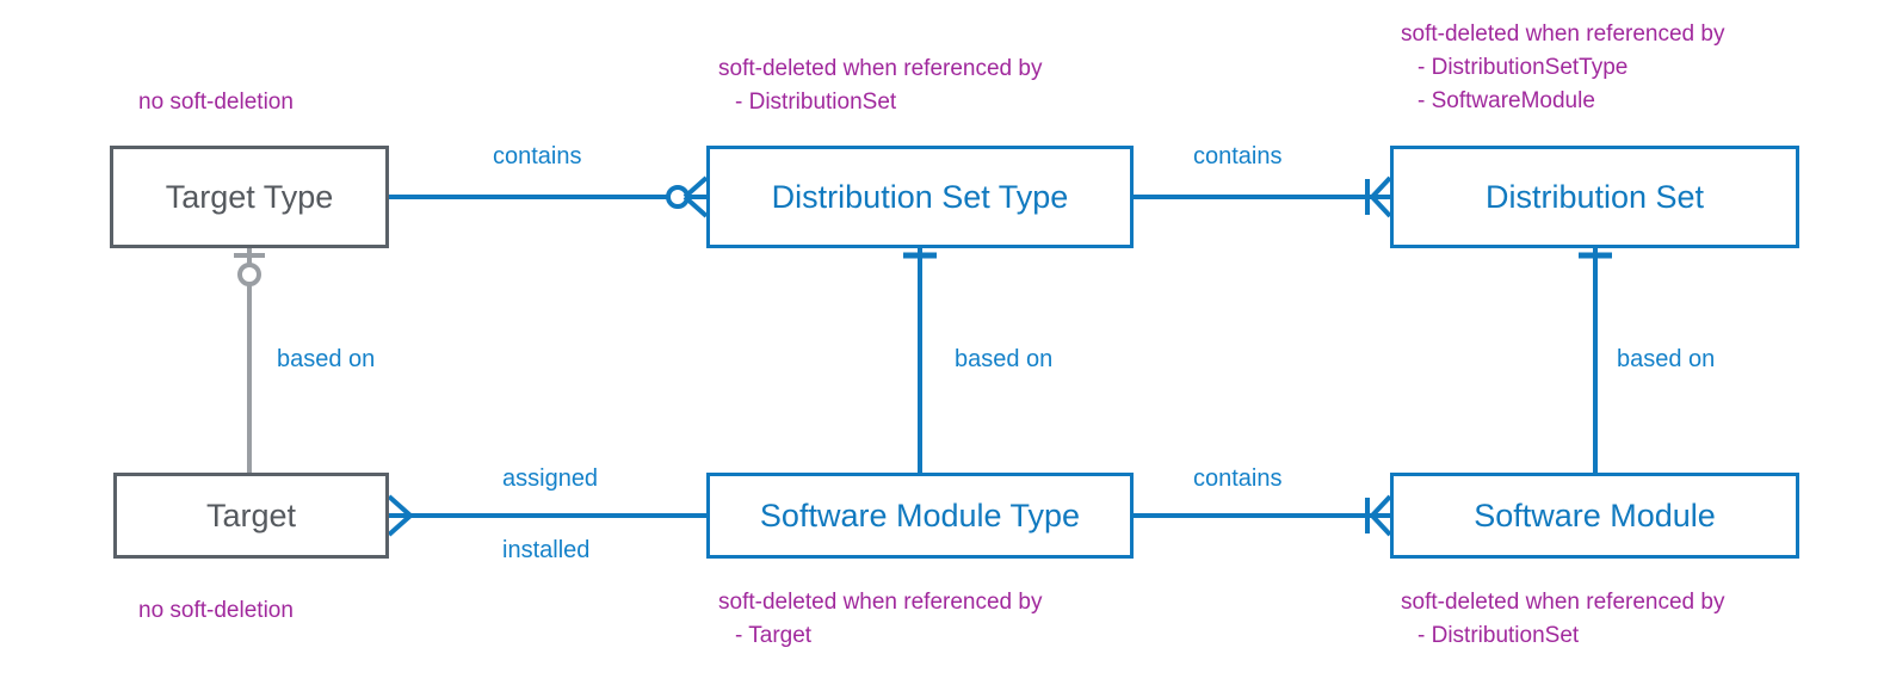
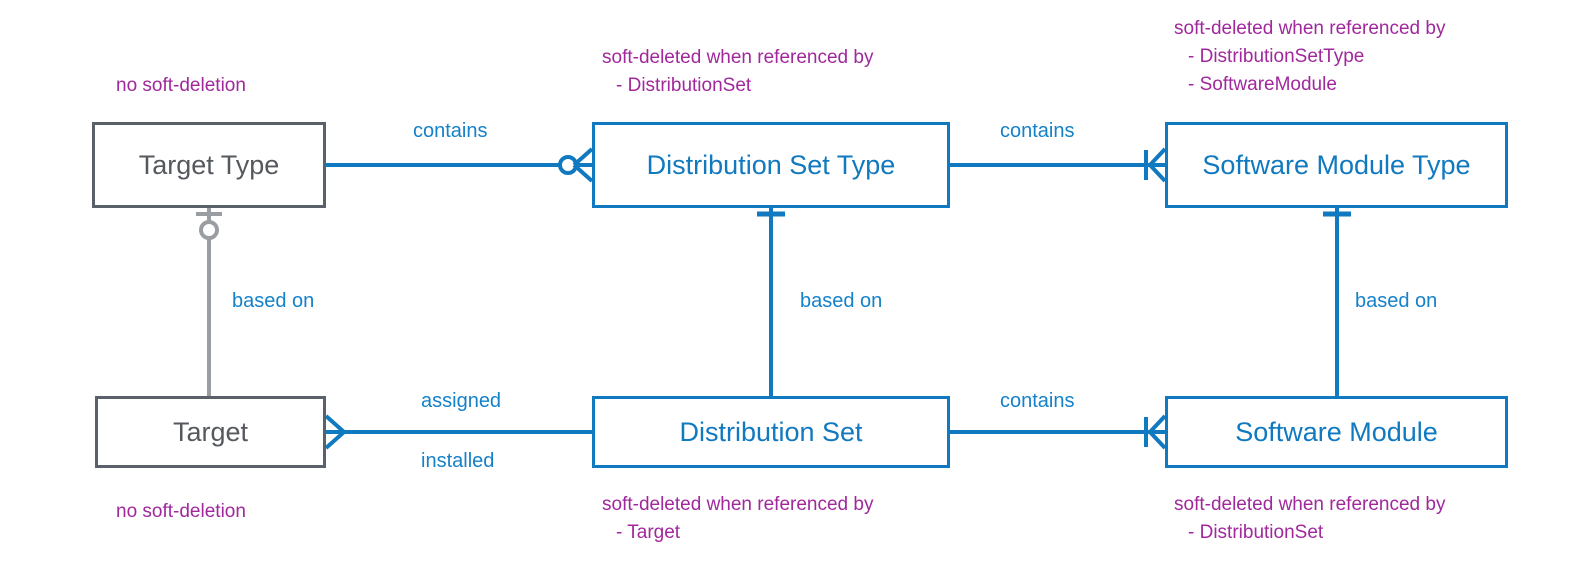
  Target Type
  Distribution Set Type
- Distribution Set
+ Software Module Type
  Target
- Software Module Type
+ Distribution Set
  Software Module
  contains
  contains
  based on
  based on
  based on
  assigned
  installed
  contains
  no soft-deletion
  soft-deleted when referenced by
  - DistributionSet
  soft-deleted when referenced by
  - DistributionSetType
  - SoftwareModule
  no soft-deletion
  soft-deleted when referenced by
  - Target
  soft-deleted when referenced by
  - DistributionSet
